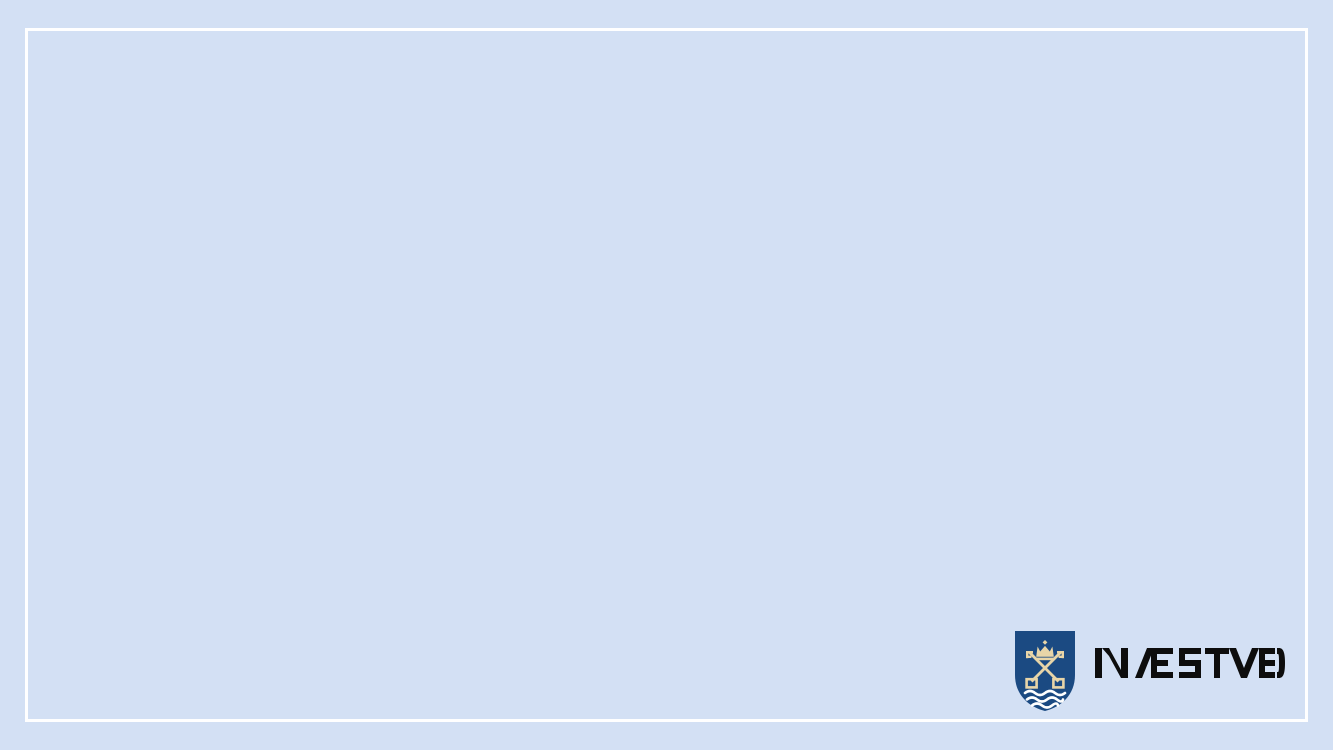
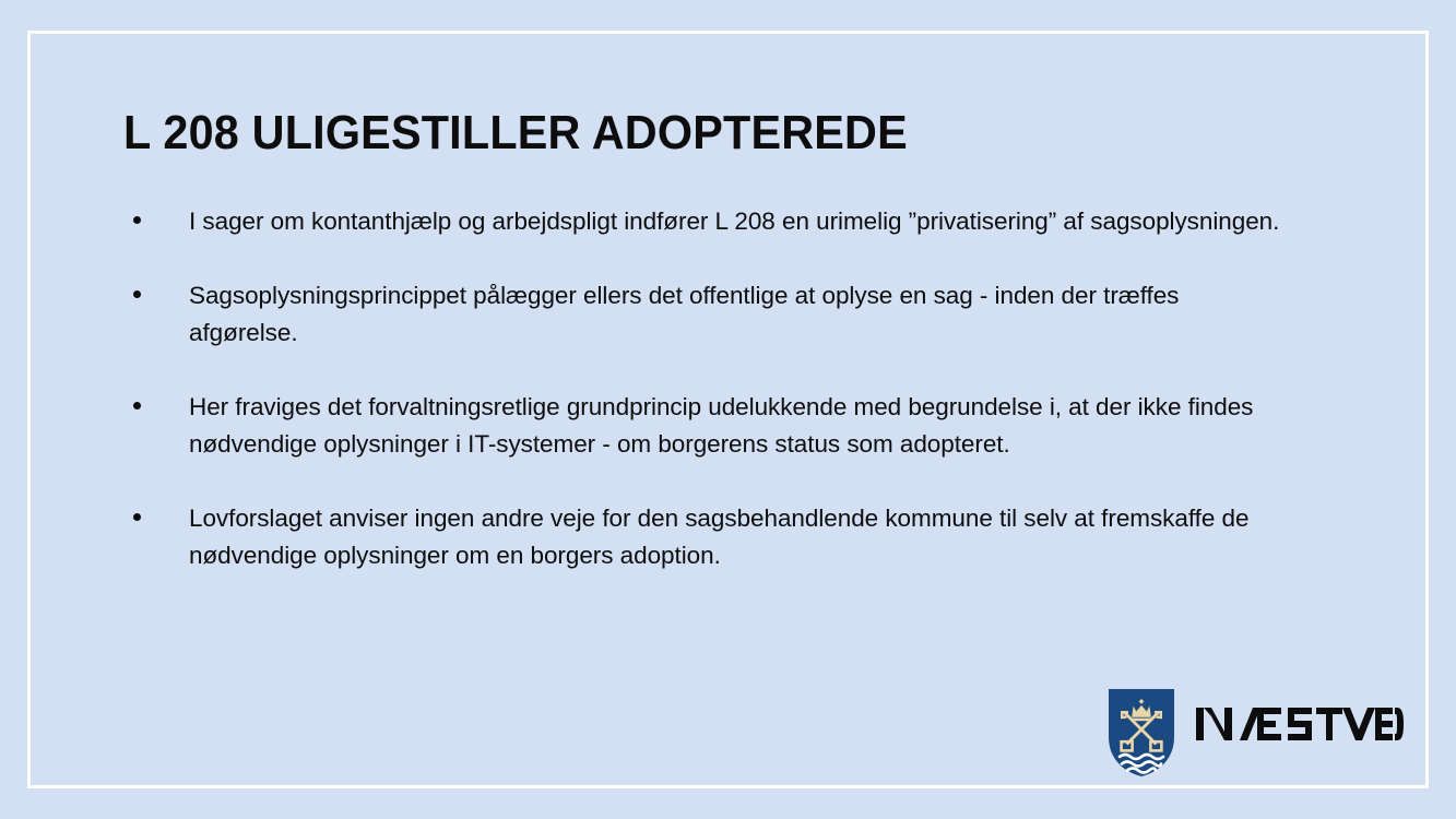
+ L 208 ULIGESTILLER ADOPTEREDE
+ I sager om kontanthjælp og arbejdspligt indfører L 208 en urimelig ”privatisering” af sagsoplysningen.
+ Sagsoplysningsprincippet pålægger ellers det offentlige at oplyse en sag - inden der træffes afgørelse.
+ Her fraviges det forvaltningsretlige grundprincip udelukkende med begrundelse i, at der ikke findes nødvendige oplysninger i IT-systemer - om borgerens status som adopteret.
+ Lovforslaget anviser ingen andre veje for den sagsbehandlende kommune til selv at fremskaffe de nødvendige oplysninger om en borgers adoption.
